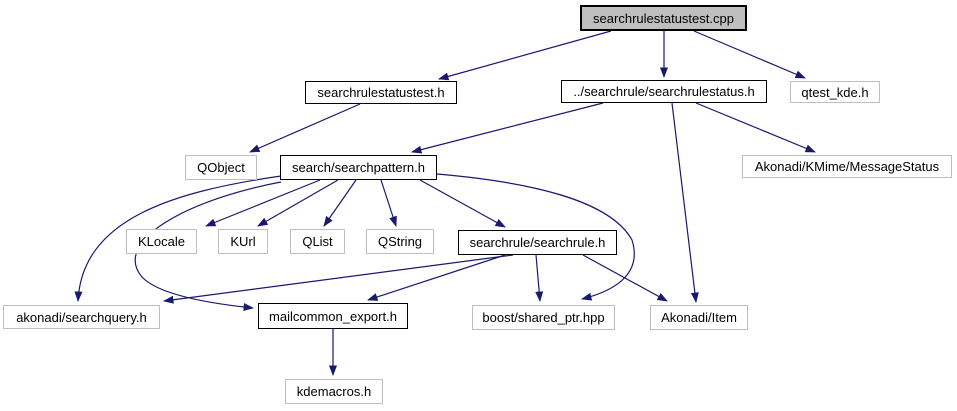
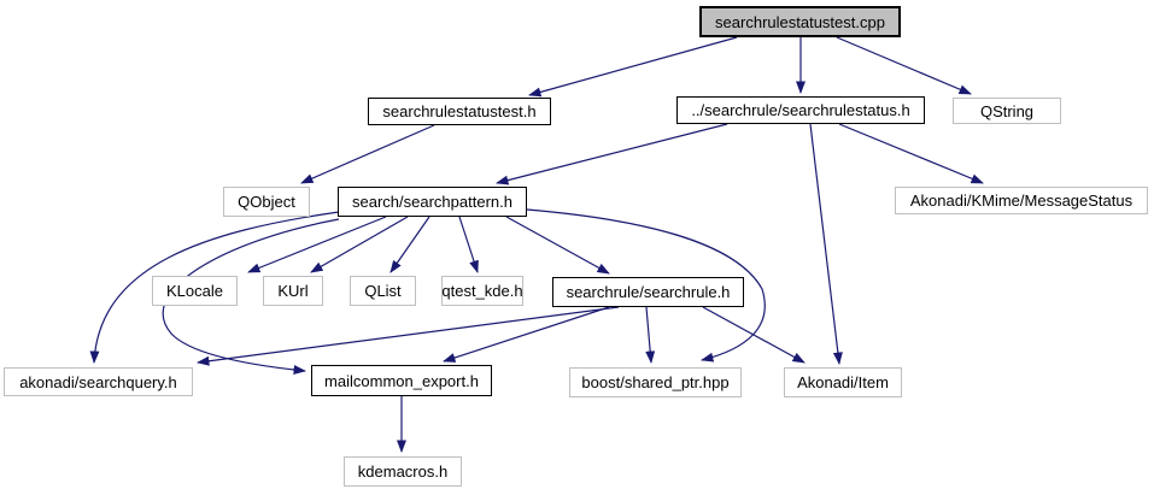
  searchrulestatustest.cpp
  searchrulestatustest.h
  ../searchrule/searchrulestatus.h
- qtest_kde.h
+ QString
  QObject
  search/searchpattern.h
  Akonadi/KMime/MessageStatus
  KLocale
  KUrl
  QList
- QString
+ qtest_kde.h
  searchrule/searchrule.h
  akonadi/searchquery.h
  mailcommon_export.h
  boost/shared_ptr.hpp
  Akonadi/Item
  kdemacros.h
